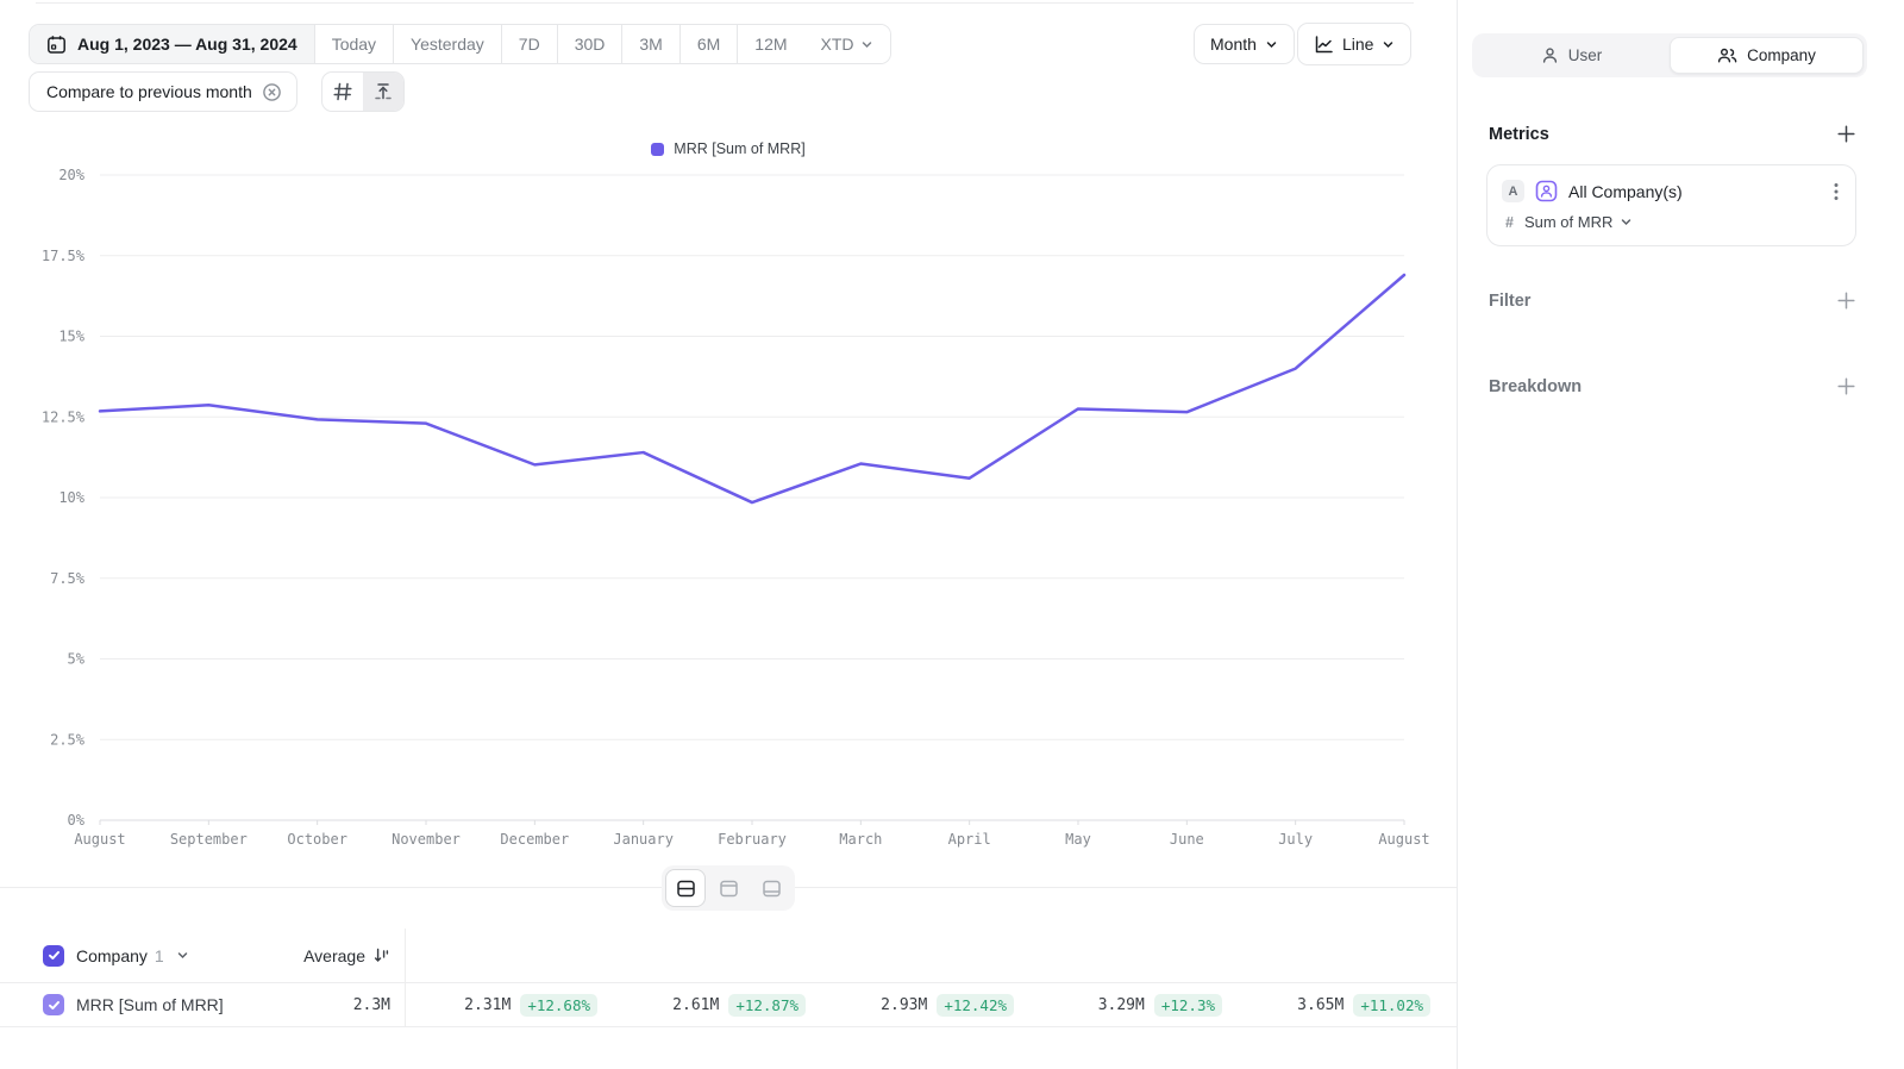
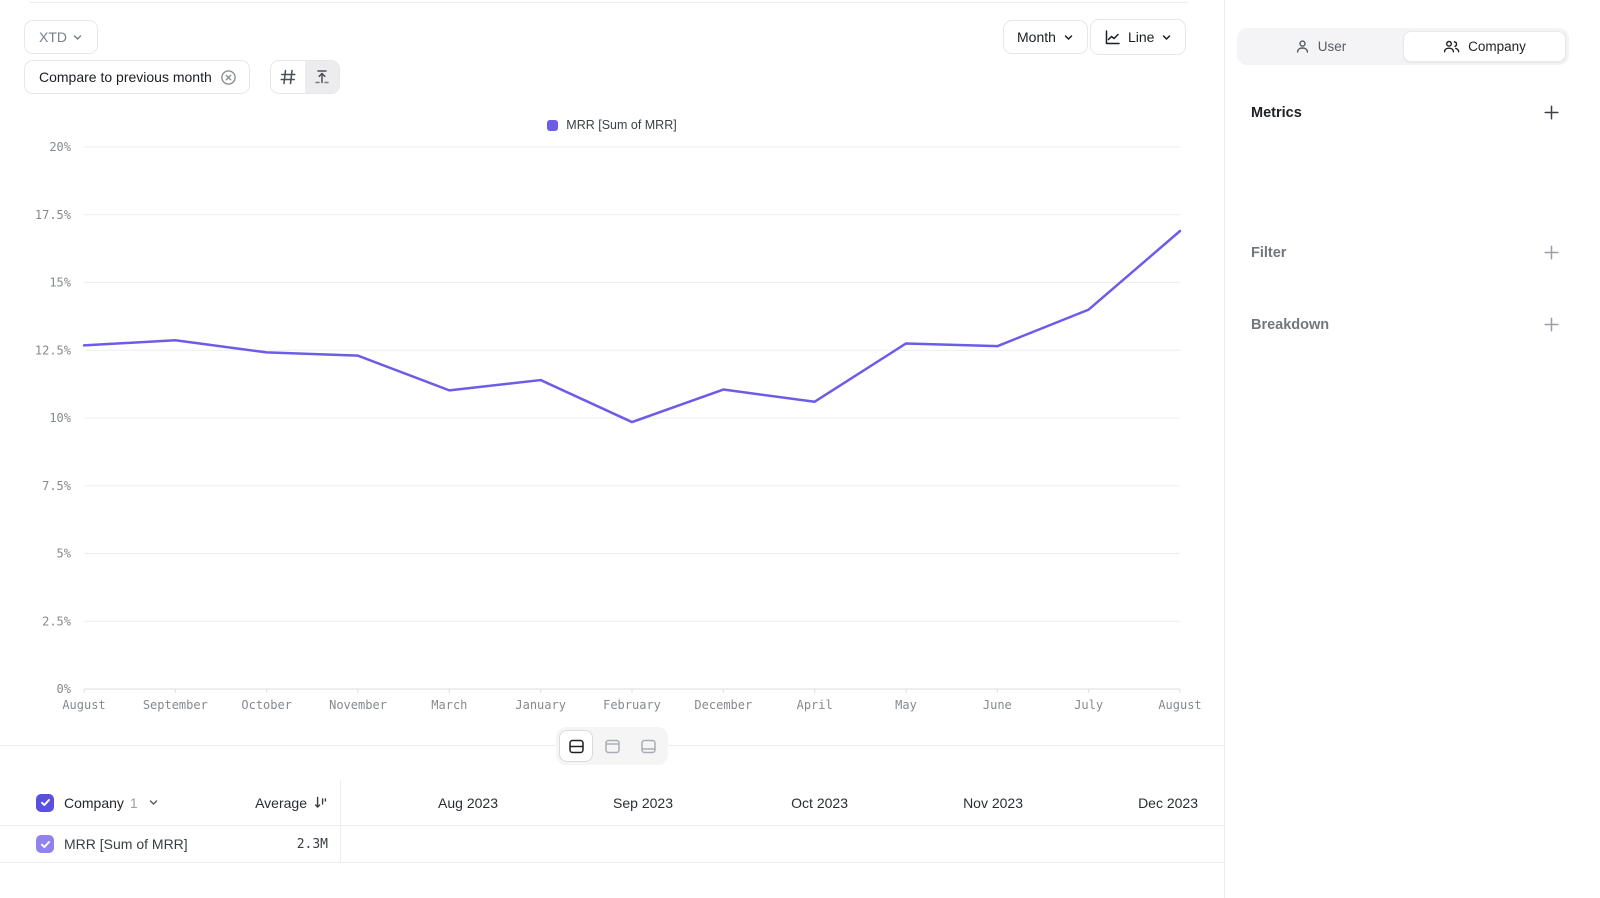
- Aug 1, 2023 — Aug 31, 2024
- Today
- Yesterday
- 7D
- 30D
- 3M
- 6M
- 12M
  XTD
  Month
  Line
  Compare to previous month
  MRR [Sum of MRR]
  0%
  2.5%
  5%
  7.5%
  10%
  12.5%
  15%
  17.5%
  20%
  August
  September
  October
  November
- December
+ March
  January
  February
- March
+ December
  April
  May
  June
  July
  August
  Company
  1
  Average
+ Aug 2023
+ Sep 2023
+ Oct 2023
+ Nov 2023
+ Dec 2023
  MRR [Sum of MRR]
  2.3M
- 2.31M
- +12.68%
- 2.61M
- +12.87%
- 2.93M
- +12.42%
- 3.29M
- +12.3%
- 3.65M
- +11.02%
  User
  Company
  Metrics
- A
- All Company(s)
- #
- Sum of MRR
  Filter
  Breakdown
